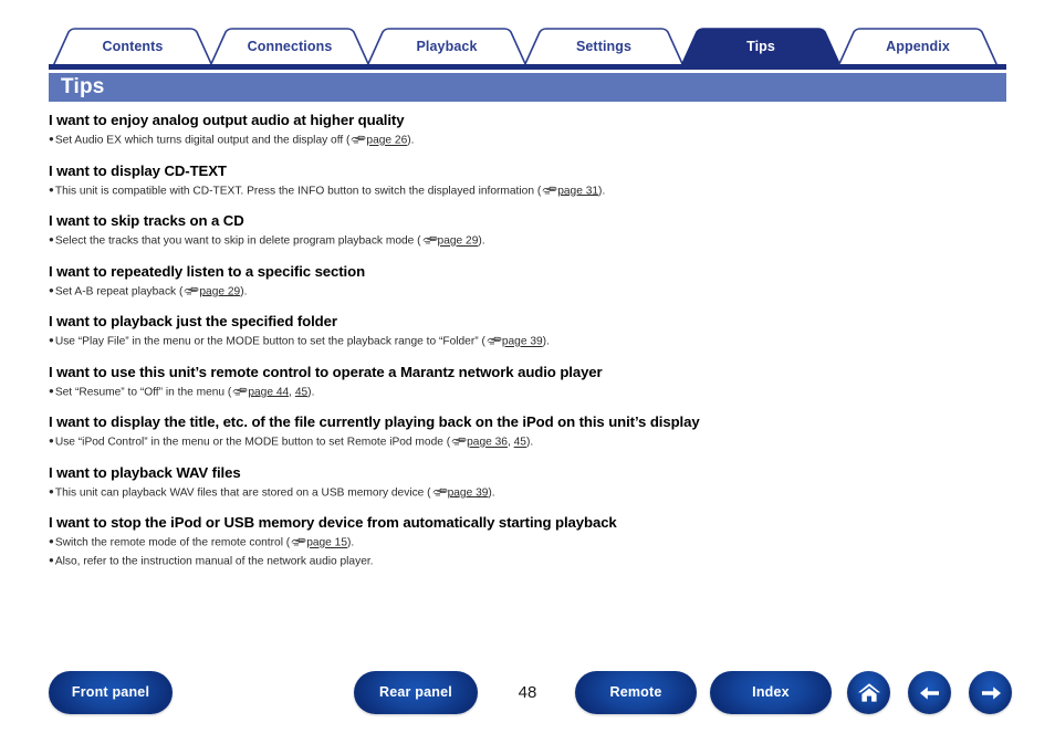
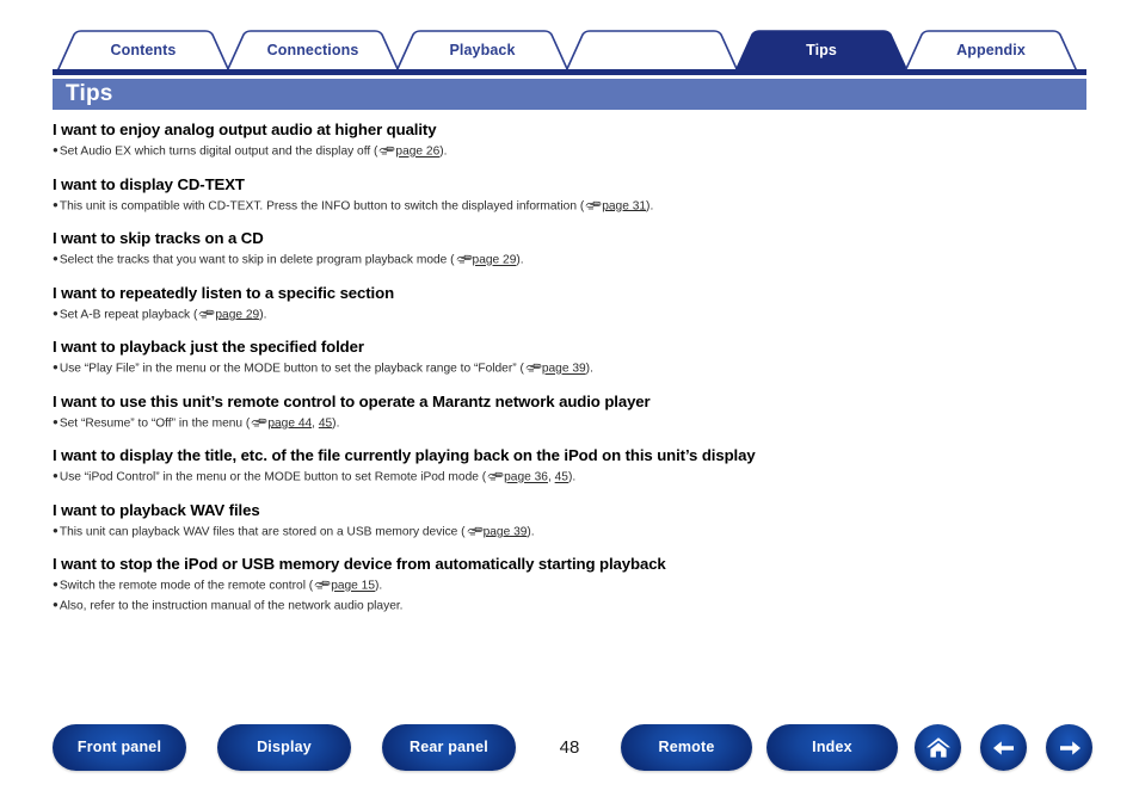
  Contents
  Connections
  Playback
- Settings
  Tips
  Appendix
  Tips
  I want to enjoy analog output audio at higher quality
  ●Set Audio EX which turns digital output and the display off ( page 26).
  I want to display CD-TEXT
  ●This unit is compatible with CD-TEXT. Press the INFO button to switch the displayed information ( page 31).
  I want to skip tracks on a CD
  ●Select the tracks that you want to skip in delete program playback mode ( page 29).
  I want to repeatedly listen to a specific section
  ●Set A-B repeat playback ( page 29).
  I want to playback just the specified folder
  ●Use “Play File” in the menu or the MODE button to set the playback range to “Folder” ( page 39).
  I want to use this unit’s remote control to operate a Marantz network audio player
  ●Set “Resume” to “Off” in the menu ( page 44, 45).
  I want to display the title, etc. of the file currently playing back on the iPod on this unit’s display
  ●Use “iPod Control” in the menu or the MODE button to set Remote iPod mode ( page 36, 45).
  I want to playback WAV files
  ●This unit can playback WAV files that are stored on a USB memory device ( page 39).
  I want to stop the iPod or USB memory device from automatically starting playback
  ●Switch the remote mode of the remote control ( page 15).
  ●Also, refer to the instruction manual of the network audio player.
  Front panel
+ Display
  Rear panel
  48
  Remote
  Index
